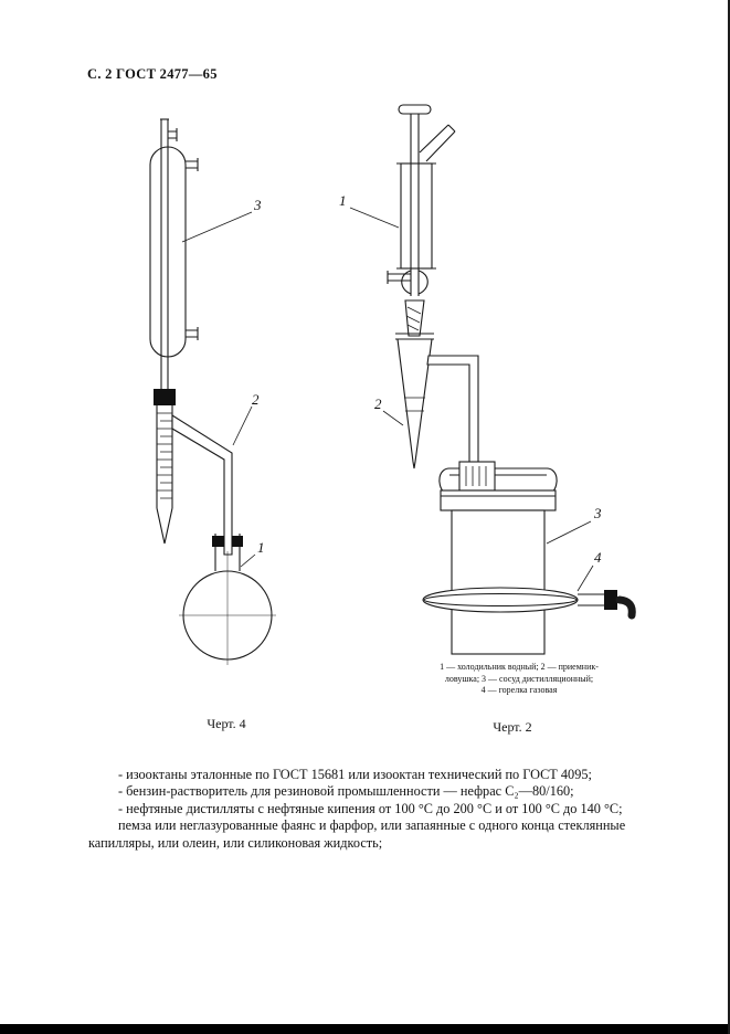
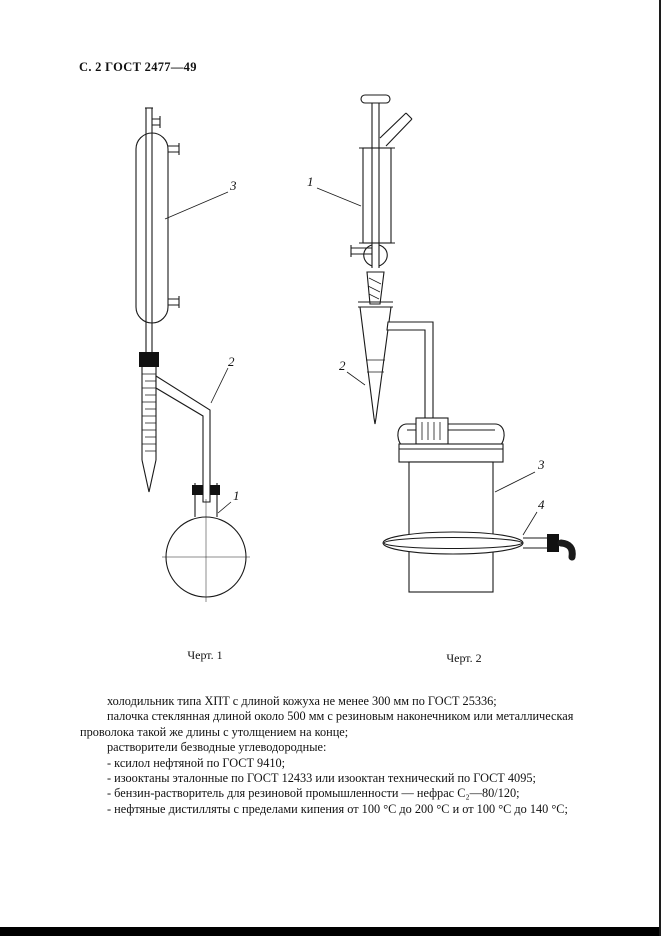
- С. 2 ГОСТ 2477—65
+ С. 2 ГОСТ 2477—49
  3
  2
  1
  1
  2
  3
  4
- 1 — холодильник водный; 2 — приемник-
- ловушка; 3 — сосуд дистилляционный;
- 4 — горелка газовая
- Черт. 4
+ Черт. 1
  Черт. 2
+ холодильник типа ХПТ с длиной кожуха не менее 300 мм по ГОСТ 25336;
+ палочка стеклянная длиной около 500 мм с резиновым наконечником или металлическая проволока такой же длины с утолщением на конце;
+ растворители безводные углеводородные:
+ - ксилол нефтяной по ГОСТ 9410;
- - изооктаны эталонные по ГОСТ 15681 или изооктан технический по ГОСТ 4095;
+ - изооктаны эталонные по ГОСТ 12433 или изооктан технический по ГОСТ 4095;
- - бензин-растворитель для резиновой промышленности — нефрас С₂—80/160;
+ - бензин-растворитель для резиновой промышленности — нефрас С₂—80/120;
- - нефтяные дистилляты с нефтяные кипения от 100 °С до 200 °С и от 100 °С до 140 °С;
+ - нефтяные дистилляты с пределами кипения от 100 °С до 200 °С и от 100 °С до 140 °С;
- пемза или неглазурованные фаянс и фарфор, или запаянные с одного конца стеклянные капилляры, или олеин, или силиконовая жидкость;
